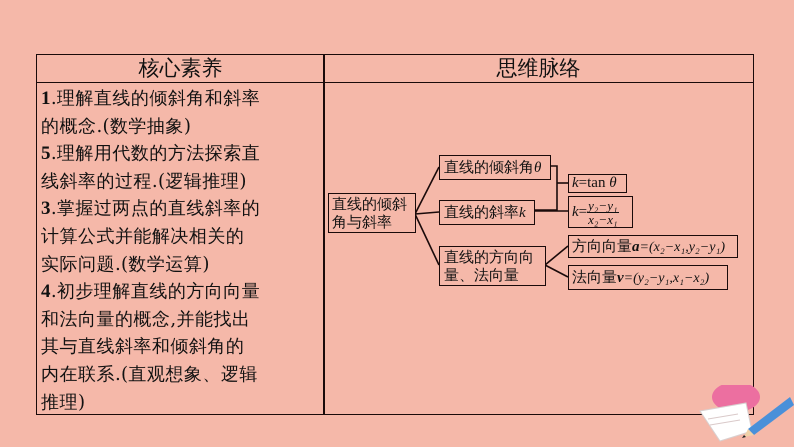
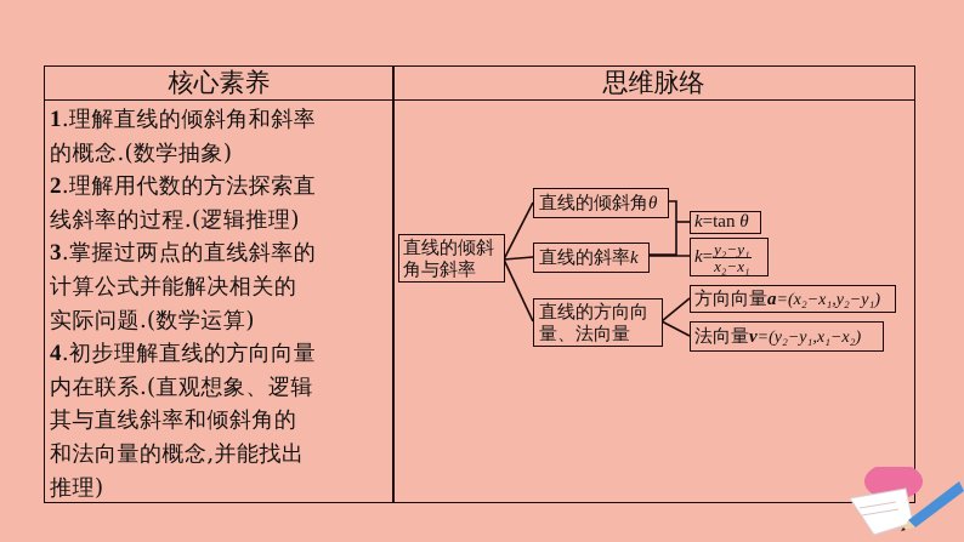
  核心素养
  思维脉络
  1.理解直线的倾斜角和斜率
  的概念.(数学抽象)
- 5.理解用代数的方法探索直
+ 2.理解用代数的方法探索直
  线斜率的过程.(逻辑推理)
  3.掌握过两点的直线斜率的
  计算公式并能解决相关的
  实际问题.(数学运算)
  4.初步理解直线的方向向量
- 和法向量的概念,并能找出
+ 内在联系.(直观想象、逻辑
  其与直线斜率和倾斜角的
- 内在联系.(直观想象、逻辑
+ 和法向量的概念,并能找出
  推理)
  直线的倾斜
  角与斜率
  直线的倾斜角θ
  直线的斜率k
  直线的方向向
  量、法向量
  k=tan θ
  k=
  y₂−y₁
  x₂−x₁
  方向向量a=(x₂−x₁,y₂−y₁)
  法向量v=(y₂−y₁,x₁−x₂)
